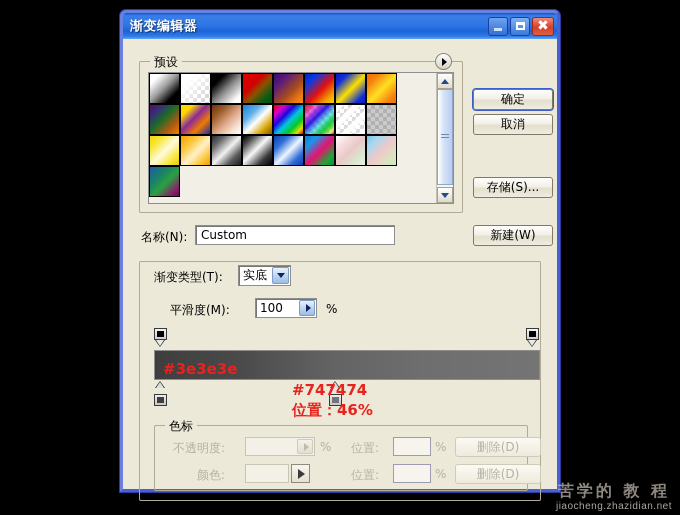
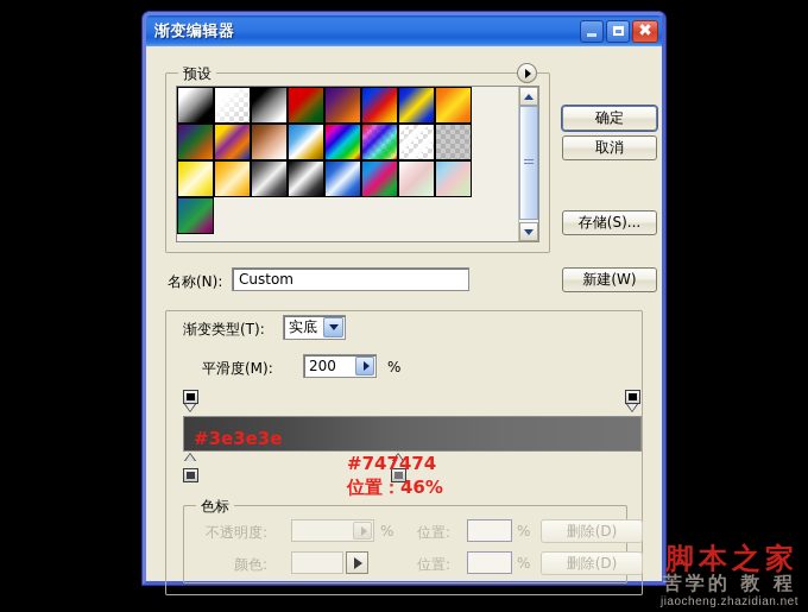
  渐变编辑器
  ✖
  预设
  确定
  取消
  存储(S)...
  新建(W)
  名称(N):
  Custom
  渐变类型(T):
  实底
  平滑度(M):
- 100
+ 200
  %
  色标
  不透明度:
  %
  位置:
  %
  删除(D)
  颜色:
  位置:
  %
  删除(D)
  #3e3e3e
  #747474
  位置：46%
+ 脚本之家
  苦学的 教 程
  jiaocheng.zhazidian.net
